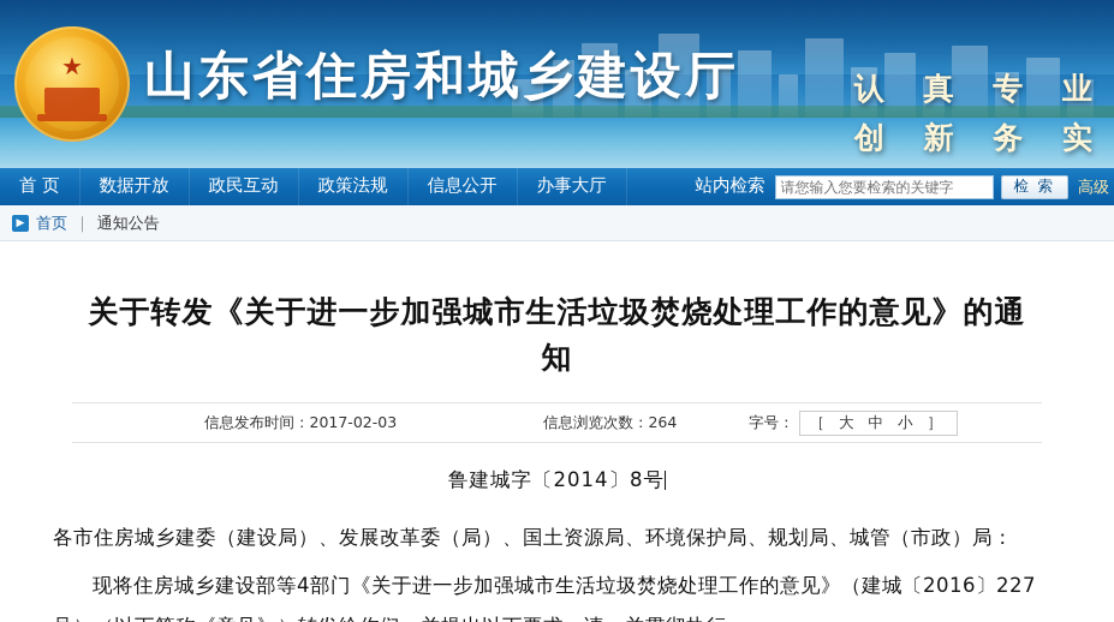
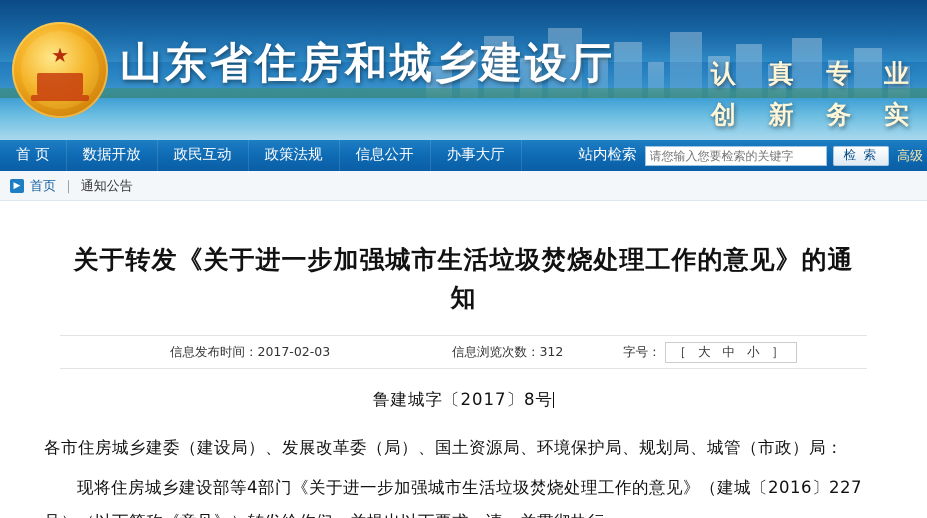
  ★
  山东省住房和城乡建设厅
  认 真 专 业
  创 新 务 实
  首 页
  数据开放
  政民互动
  政策法规
  信息公开
  办事大厅
  站内检索
  请您输入您要检索的关键字
  检 索
  高级
  ▶
  首页
  ｜
  通知公告
  关于转发《关于进一步加强城市生活垃圾焚烧处理工作的意见》的通知
  信息发布时间：2017-02-03
- 信息浏览次数：264
+ 信息浏览次数：312
  字号： ［ 大 中 小 ］
- 鲁建城字〔2014〕8号
+ 鲁建城字〔2017〕8号
  各市住房城乡建委（建设局）、发展改革委（局）、国土资源局、环境保护局、规划局、城管（市政）局：
